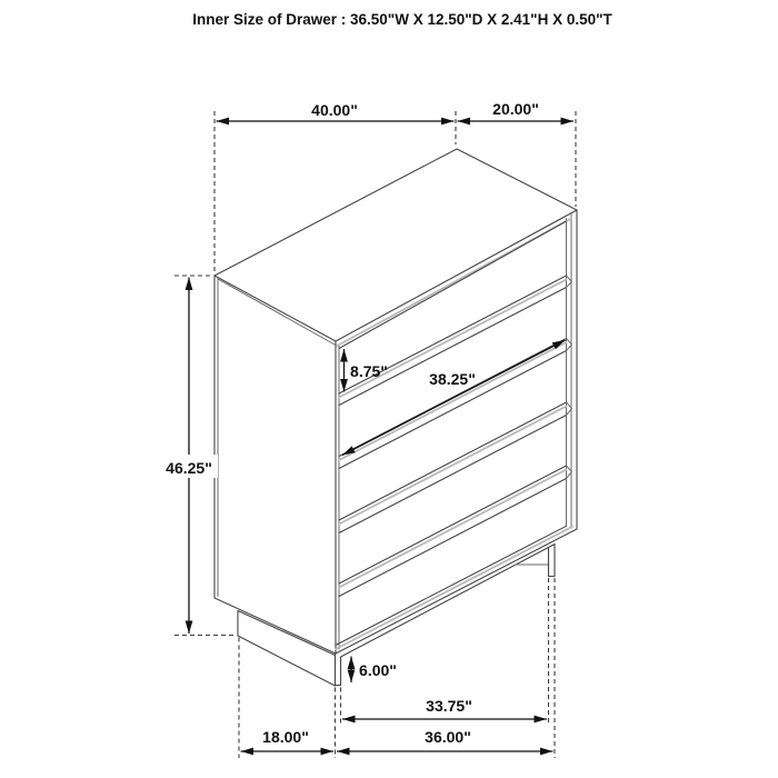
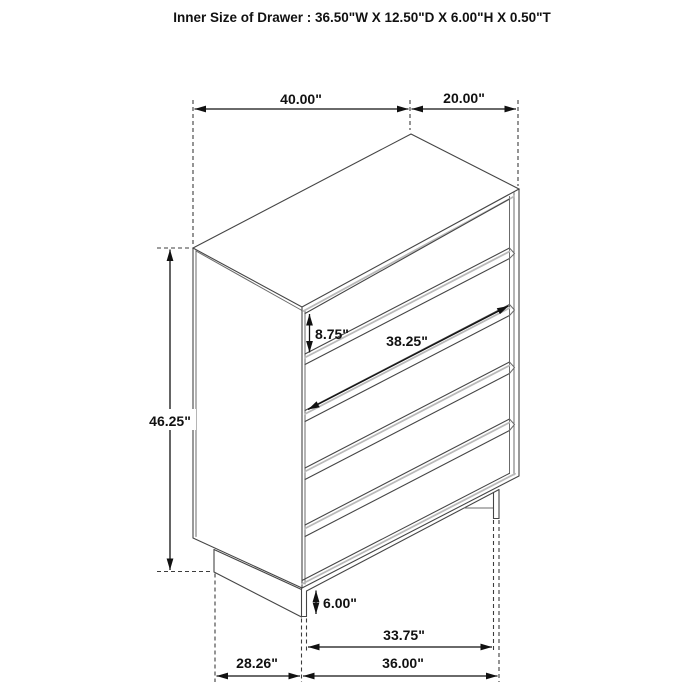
- Inner Size of Drawer : 36.50"W X 12.50"D X 2.41"H X 0.50"T
+ Inner Size of Drawer : 36.50"W X 12.50"D X 6.00"H X 0.50"T
  40.00"
  20.00"
  46.25"
  8.75"
  38.25"
  6.00"
  33.75"
- 18.00"
+ 28.26"
  36.00"
